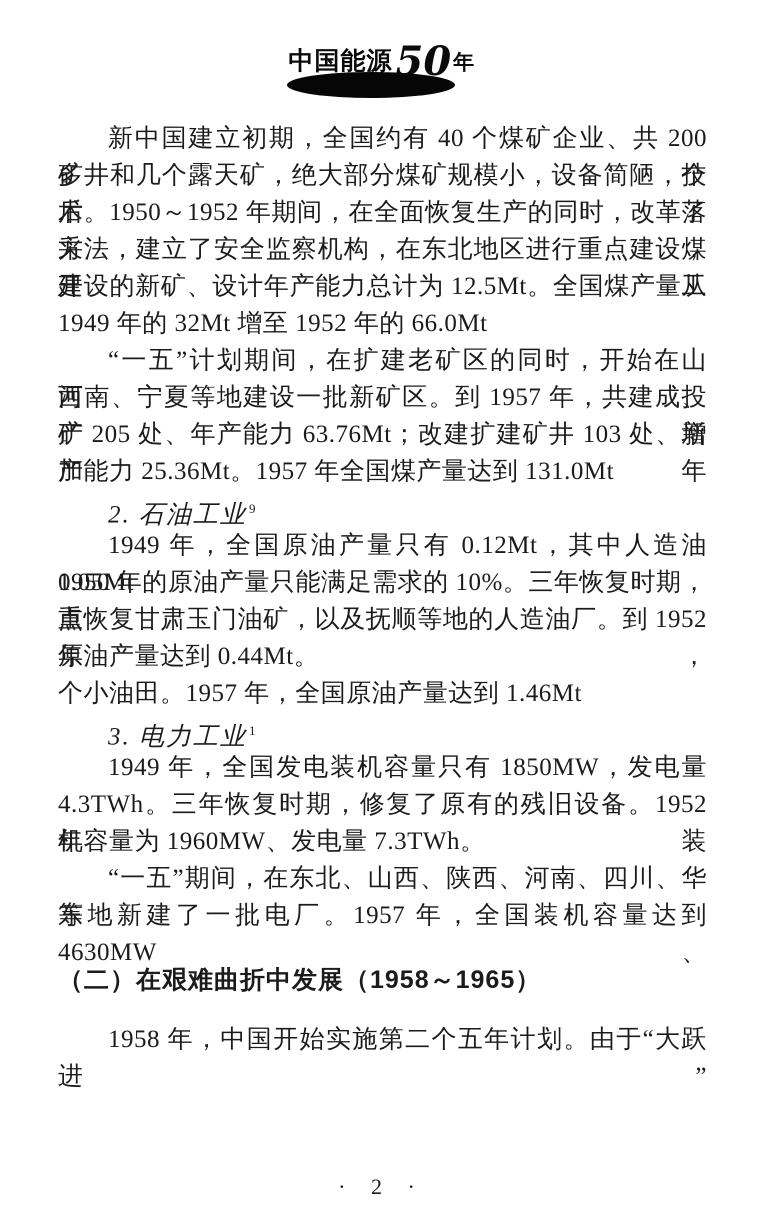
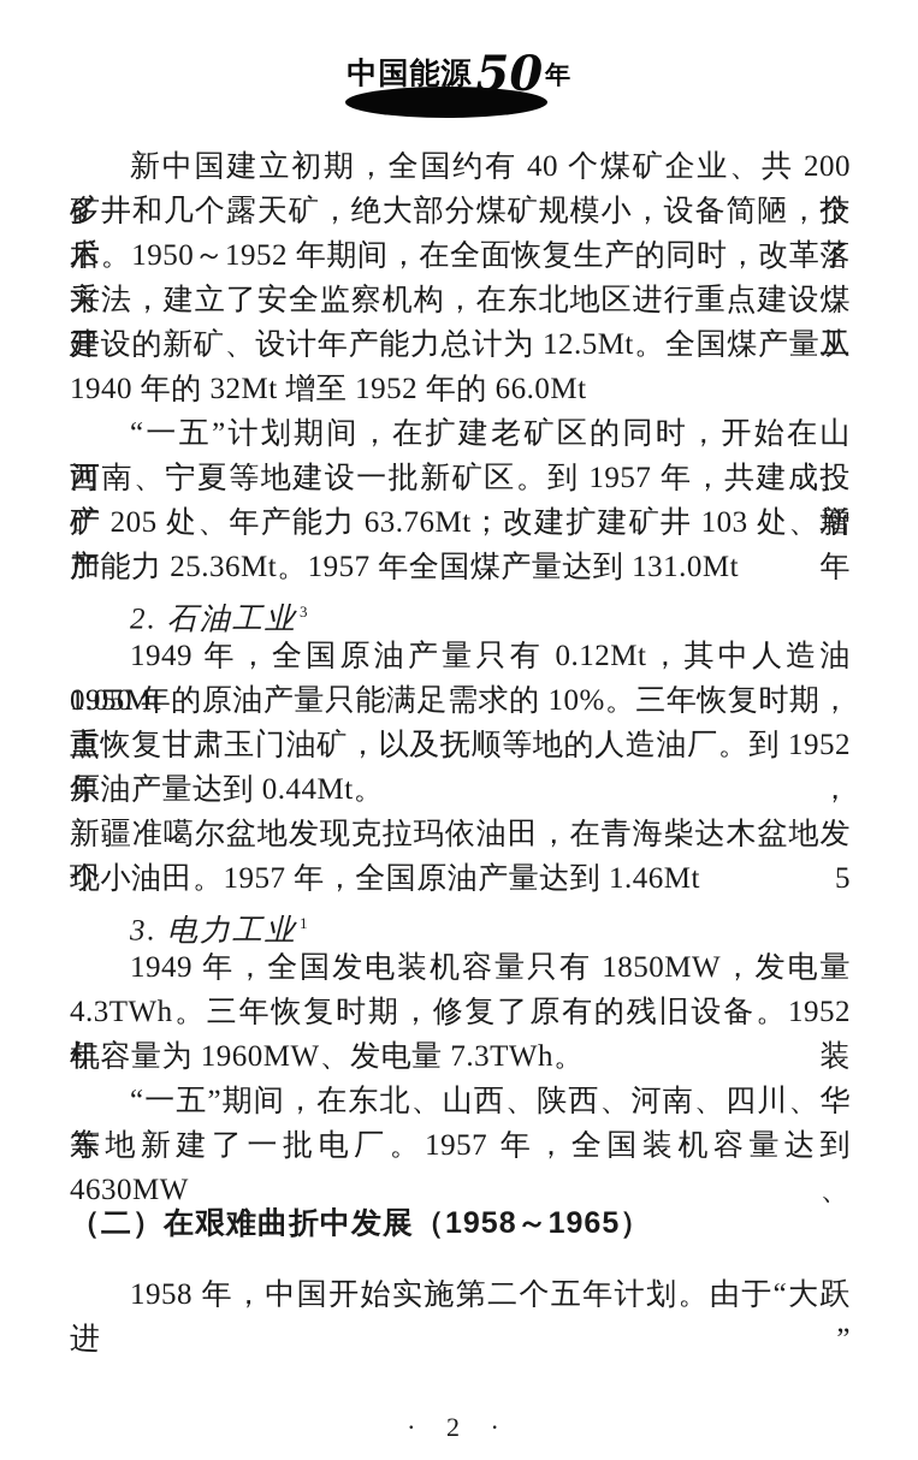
  中国能源50年
  新中国建立初期，全国约有 40 个煤矿企业、共 200 多个
  矿井和几个露天矿，绝大部分煤矿规模小，设备简陋，技术落
  后。1950～1952 年期间，在全面恢复生产的同时，改革了采煤
  方法，建立了安全监察机构，在东北地区进行重点建设，开工
  建设的新矿、设计年产能力总计为 12.5Mt。全国煤产量从
- 1949 年的 32Mt 增至 1952 年的 66.0Mt
+ 1940 年的 32Mt 增至 1952 年的 66.0Mt
  “一五”计划期间，在扩建老矿区的同时，开始在山西、
  河南、宁夏等地建设一批新矿区。到 1957 年，共建成投产新
  矿 205 处、年产能力 63.76Mt；改建扩建矿井 103 处、增加年
  产能力 25.36Mt。1957 年全国煤产量达到 131.0Mt
- 2. 石油工业 9
+ 2. 石油工业 3
  1949 年，全国原油产量只有 0.12Mt，其中人造油 0.05Mt
  1950 年的原油产量只能满足需求的 10%。三年恢复时期，重
  点恢复甘肃玉门油矿，以及抚顺等地的人造油厂。到 1952 年，
  原油产量达到 0.44Mt。
+ 新疆准噶尔盆地发现克拉玛依油田，在青海柴达木盆地发现 5
  个小油田。1957 年，全国原油产量达到 1.46Mt
  3. 电力工业 1
  1949 年，全国发电装机容量只有 1850MW，发电量
  4.3TWh。三年恢复时期，修复了原有的残旧设备。1952 年装
  机容量为 1960MW、发电量 7.3TWh。
  “一五”期间，在东北、山西、陕西、河南、四川、华东
  等地新建了一批电厂。1957 年，全国装机容量达到 4630MW、
  （二）在艰难曲折中发展（1958～1965）
  1958 年，中国开始实施第二个五年计划。由于“大跃进”
  · 2 ·
